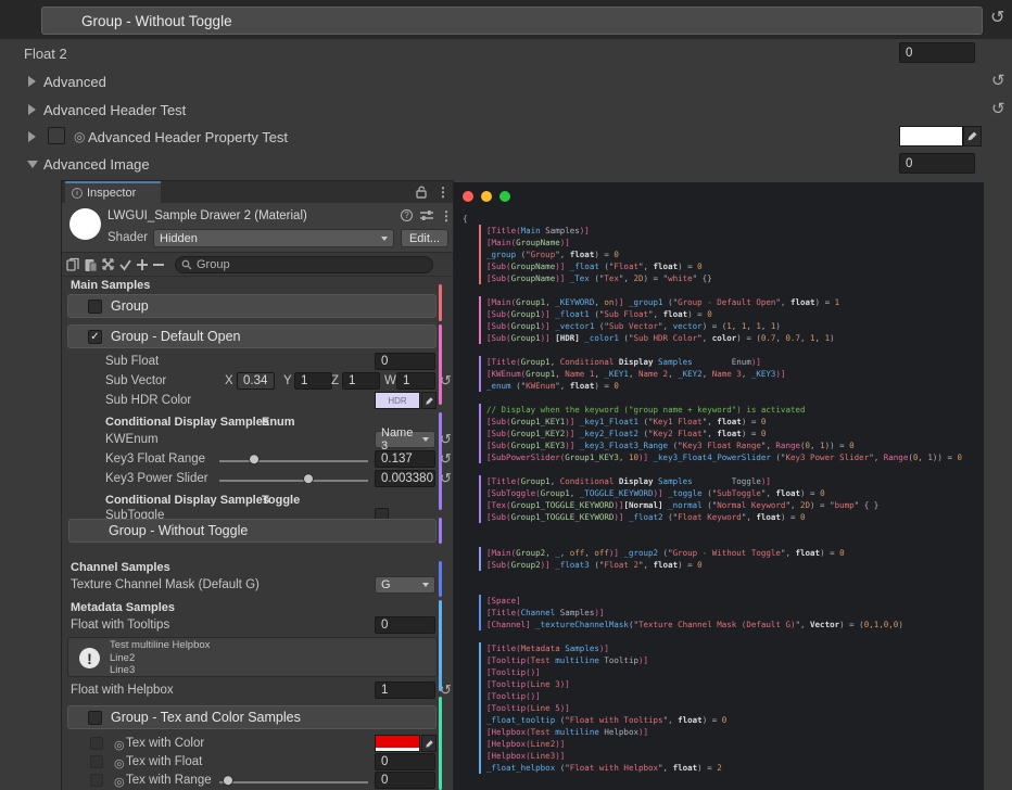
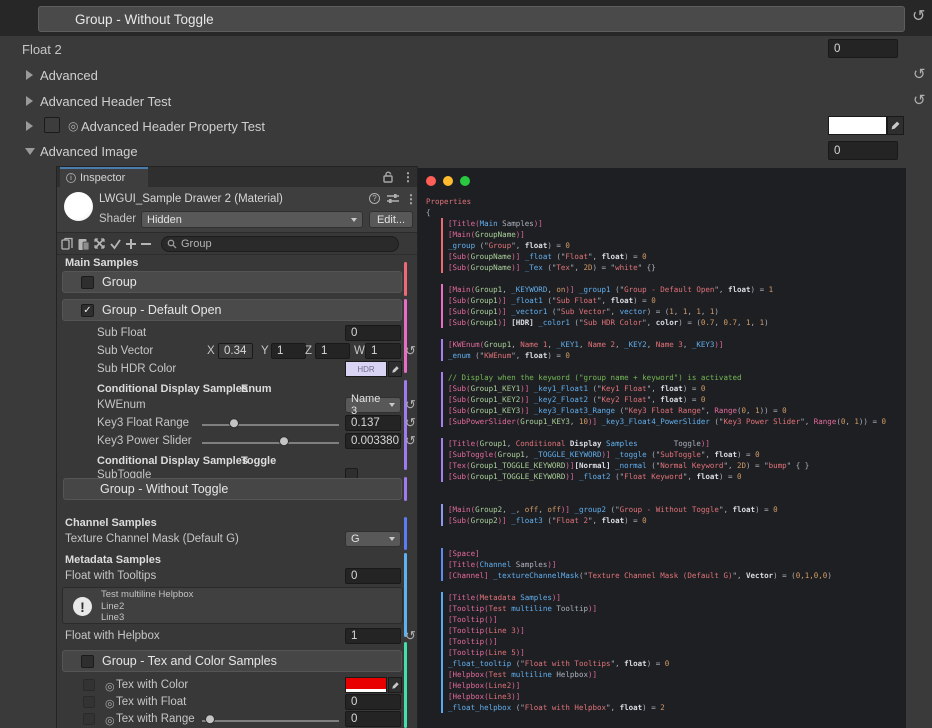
  Group - Without Toggle
  ↺
  Float 2
  0
  Advanced
  ↺
  Advanced Header Test
  ↺
  ◎
  Advanced Header Property Test
  Advanced Image
  0
  Inspector
  ⋮
  LWGUI_Sample Drawer 2 (Material)
  ?
  ⋮
  Shader
  Hidden
  Edit...
  Group
  Main Samples
  Group
  ✓
  Group - Default Open
  Sub Float
  0
  Sub Vector
  X
  0.34
  Y
  1
  Z
  1
  W
  1
  ↺
  Sub HDR Color
  HDR
  Conditional Display Samples
  Enum
  KWEnum
  Name 3
  ↺
  Key3 Float Range
  0.137
  ↺
  Key3 Power Slider
  0.003380
  ↺
  Conditional Display Samples
  Toggle
  SubToggle
  Group - Without Toggle
  Channel Samples
  Texture Channel Mask (Default G)
  G
  Metadata Samples
  Float with Tooltips
  0
  !
  Test multiline Helpbox
  Line2
  Line3
  Float with Helpbox
  1
  ↺
  Group - Tex and Color Samples
  ◎
  Tex with Color
  ◎
  Tex with Float
  0
  ◎
  Tex with Range
  0
+ Properties
  {
  [Title(Main Samples)]
  [Main(GroupName)]
  _group ("Group", float) = 0
  [Sub(GroupName)] _float ("Float", float) = 0
  [Sub(GroupName)] _Tex ("Tex", 2D) = "white" {}
  [Main(Group1, _KEYWORD, on)] _group1 ("Group - Default Open", float) = 1
  [Sub(Group1)] _float1 ("Sub Float", float) = 0
  [Sub(Group1)] _vector1 ("Sub Vector", vector) = (1, 1, 1, 1)
  [Sub(Group1)] [HDR] _color1 ("Sub HDR Color", color) = (0.7, 0.7, 1, 1)
- [Title(Group1, Conditional Display Samples Enum)]
  [KWEnum(Group1, Name 1, _KEY1, Name 2, _KEY2, Name 3, _KEY3)]
  _enum ("KWEnum", float) = 0
  // Display when the keyword ("group name + keyword") is activated
  [Sub(Group1_KEY1)] _key1_Float1 ("Key1 Float", float) = 0
  [Sub(Group1_KEY2)] _key2_Float2 ("Key2 Float", float) = 0
  [Sub(Group1_KEY3)] _key3_Float3_Range ("Key3 Float Range", Range(0, 1)) = 0
  [SubPowerSlider(Group1_KEY3, 10)] _key3_Float4_PowerSlider ("Key3 Power Slider", Range(0, 1)) = 0
  [Title(Group1, Conditional Display Samples Toggle)]
  [SubToggle(Group1, _TOGGLE_KEYWORD)] _toggle ("SubToggle", float) = 0
  [Tex(Group1_TOGGLE_KEYWORD)][Normal] _normal ("Normal Keyword", 2D) = "bump" { }
  [Sub(Group1_TOGGLE_KEYWORD)] _float2 ("Float Keyword", float) = 0
  [Main(Group2, _, off, off)] _group2 ("Group - Without Toggle", float) = 0
  [Sub(Group2)] _float3 ("Float 2", float) = 0
  [Space]
  [Title(Channel Samples)]
  [Channel] _textureChannelMask("Texture Channel Mask (Default G)", Vector) = (0,1,0,0)
  [Title(Metadata Samples)]
  [Tooltip(Test multiline Tooltip)]
  [Tooltip()]
  [Tooltip(Line 3)]
  [Tooltip()]
  [Tooltip(Line 5)]
  _float_tooltip ("Float with Tooltips", float) = 0
  [Helpbox(Test multiline Helpbox)]
  [Helpbox(Line2)]
  [Helpbox(Line3)]
  _float_helpbox ("Float with Helpbox", float) = 2
